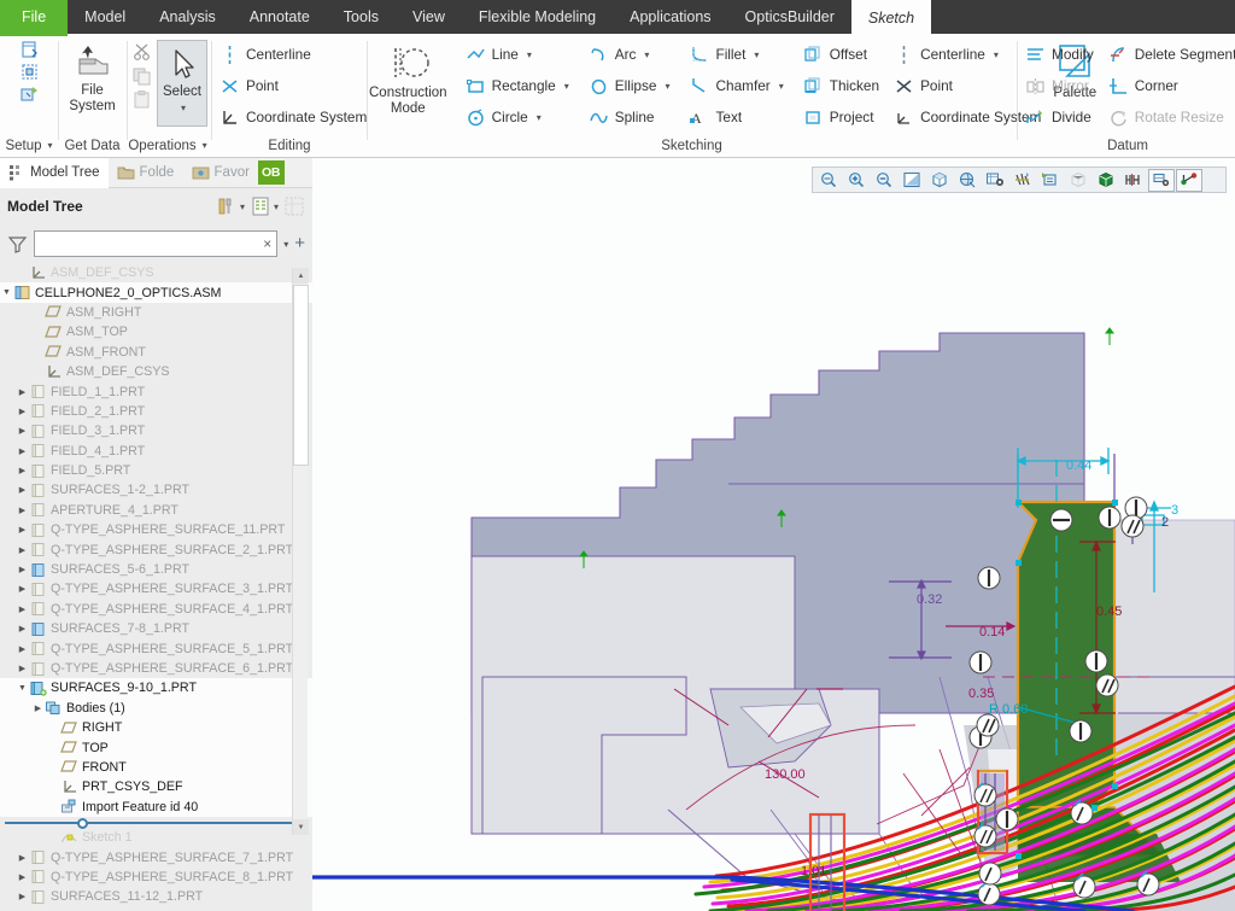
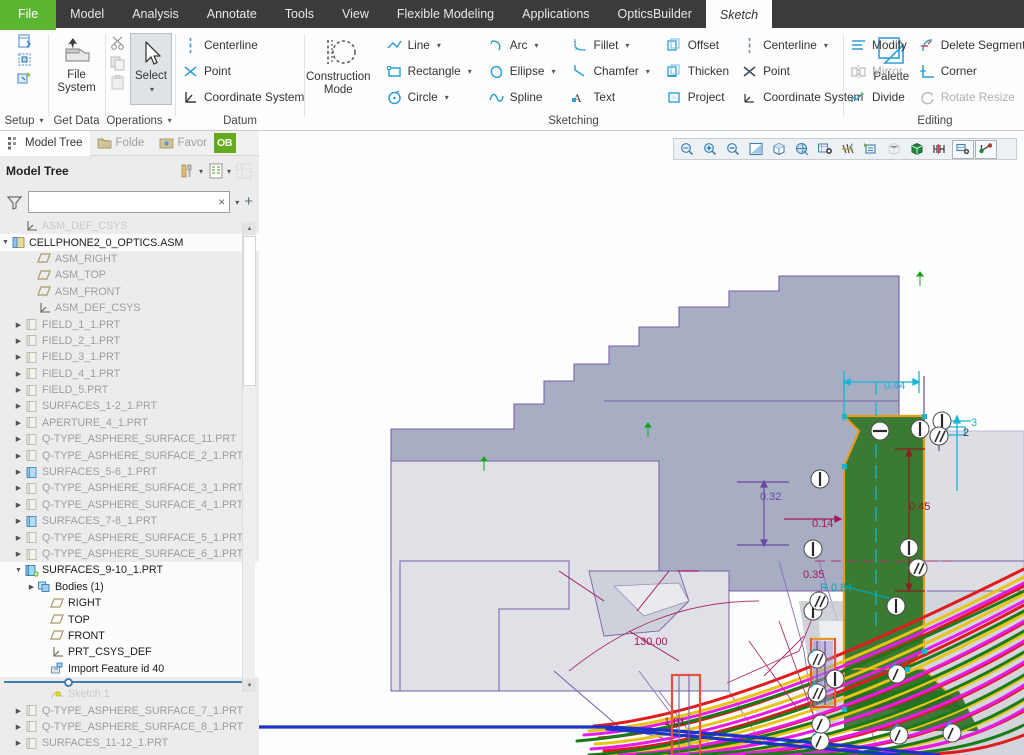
  File
  Model
  Analysis
  Annotate
  Tools
  View
  Flexible Modeling
  Applications
  OpticsBuilder
  Sketch
  Setup
  ▾
  File
  System
  Get Data
  Select
  ▾
  Operations
  ▾
  Centerline
  Point
  Coordinate System
- Editing
+ Datum
  Construction
  Mode
  Line
  ▾
  Rectangle
  ▾
  Circle
  ▾
  Arc
  ▾
  Ellipse
  ▾
  Spline
  Fillet
  ▾
  Chamfer
  ▾
  A
  Text
  Offset
  Thicken
  Project
  Centerline
  ▾
  Point
  Coordinate Syste
  Palette
  Sketching
  Modify
  Mirror
  Divide
  Delete Segmen
  Corner
  Rotate Resize
- Datum
+ Editing
  Model Tree
  Folde
  Favor
  OB
  Model Tree
  ▾
  ▾
  ×
  ▾
  +
  ASM_DEF_CSYS
  CELLPHONE2_0_OPTICS.ASM
  ASM_RIGHT
  ASM_TOP
  ASM_FRONT
  ASM_DEF_CSYS
  FIELD_1_1.PRT
  FIELD_2_1.PRT
  FIELD_3_1.PRT
  FIELD_4_1.PRT
  FIELD_5.PRT
  SURFACES_1-2_1.PRT
  APERTURE_4_1.PRT
  Q-TYPE_ASPHERE_SURFACE_11.PRT
  Q-TYPE_ASPHERE_SURFACE_2_1.PRT
  SURFACES_5-6_1.PRT
  Q-TYPE_ASPHERE_SURFACE_3_1.PRT
  Q-TYPE_ASPHERE_SURFACE_4_1.PRT
  SURFACES_7-8_1.PRT
  Q-TYPE_ASPHERE_SURFACE_5_1.PRT
  Q-TYPE_ASPHERE_SURFACE_6_1.PRT
  SURFACES_9-10_1.PRT
  Bodies (1)
  RIGHT
  TOP
  FRONT
  PRT_CSYS_DEF
  Import Feature id 40
  Sketch 1
  Q-TYPE_ASPHERE_SURFACE_7_1.PRT
  Q-TYPE_ASPHERE_SURFACE_8_1.PRT
  SURFACES_11-12_1.PRT
  0.44
  0.32
  0.14
  0.45
  0.35
- R 0.60
+ R 0.84
  130.00
  2
  3
  1.01
